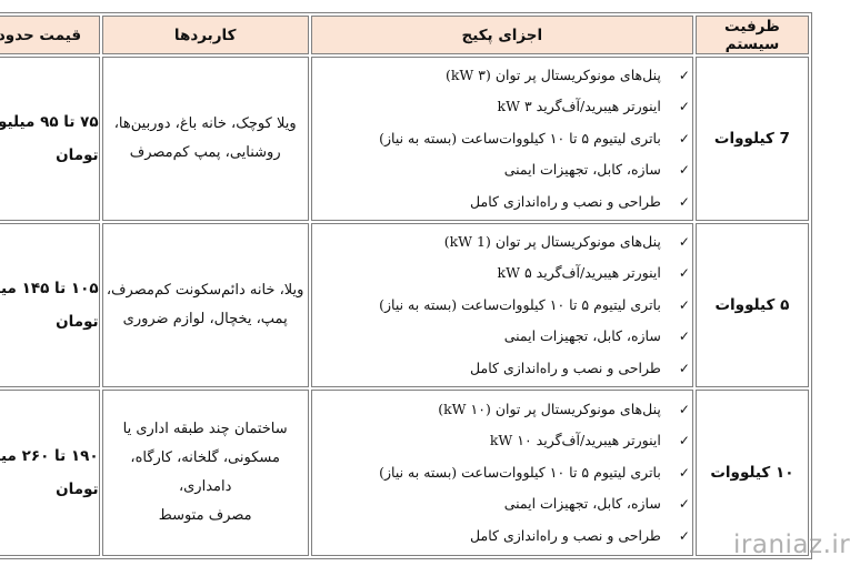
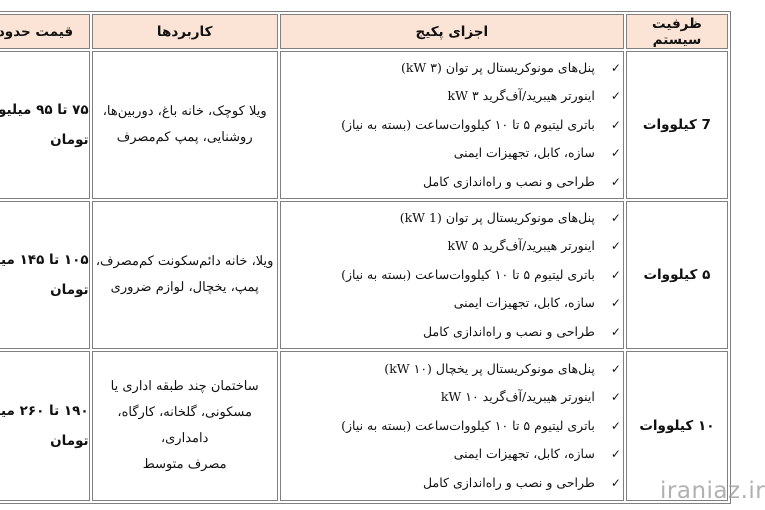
  ظرفیت سیستم	اجزای پکیج	کاربردها	قیمت حدود
  7 کیلووات	✓پنل‌های مونوکریستال پر توان (۳ kW) ✓اینورتر هیبرید/آف‌گرید ۳ kW ✓باتری لیتیوم ۵ تا ۱۰ کیلووات‌ساعت (بسته به نیاز) ✓سازه، کابل، تجهیزات ایمنی ✓طراحی و نصب و راه‌اندازی کامل	ویلا کوچک، خانه باغ، دوربین‌ها، روشنایی، پمپ کم‌مصرف	۷۵ تا ۹۵ میلیو تومان
  ۵ کیلووات	✓پنل‌های مونوکریستال پر توان (1 kW) ✓اینورتر هیبرید/آف‌گرید ۵ kW ✓باتری لیتیوم ۵ تا ۱۰ کیلووات‌ساعت (بسته به نیاز) ✓سازه، کابل، تجهیزات ایمنی ✓طراحی و نصب و راه‌اندازی کامل	ویلا، خانه دائم‌سکونت کم‌مصرف، پمپ، یخچال، لوازم ضروری	۱۰۵ تا ۱۴۵ می تومان
- ۱۰ کیلووات	✓پنل‌های مونوکریستال پر توان (۱۰ kW) ✓اینورتر هیبرید/آف‌گرید ۱۰ kW ✓باتری لیتیوم ۵ تا ۱۰ کیلووات‌ساعت (بسته به نیاز) ✓سازه، کابل، تجهیزات ایمنی ✓طراحی و نصب و راه‌اندازی کامل	ساختمان چند طبقه اداری یا مسکونی، گلخانه، کارگاه، دامداری، مصرف متوسط	۱۹۰ تا ۲۶۰ می تومان
+ ۱۰ کیلووات	✓پنل‌های مونوکریستال پر یخچال (۱۰ kW) ✓اینورتر هیبرید/آف‌گرید ۱۰ kW ✓باتری لیتیوم ۵ تا ۱۰ کیلووات‌ساعت (بسته به نیاز) ✓سازه، کابل، تجهیزات ایمنی ✓طراحی و نصب و راه‌اندازی کامل	ساختمان چند طبقه اداری یا مسکونی، گلخانه، کارگاه، دامداری، مصرف متوسط	۱۹۰ تا ۲۶۰ می تومان
  iraniaz.ir
